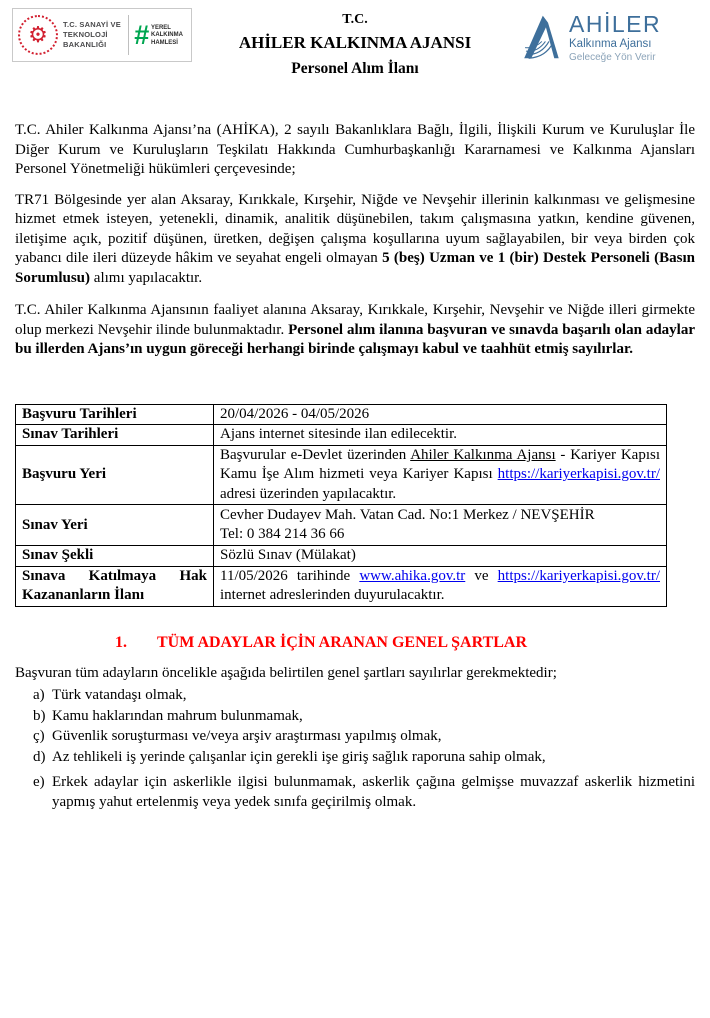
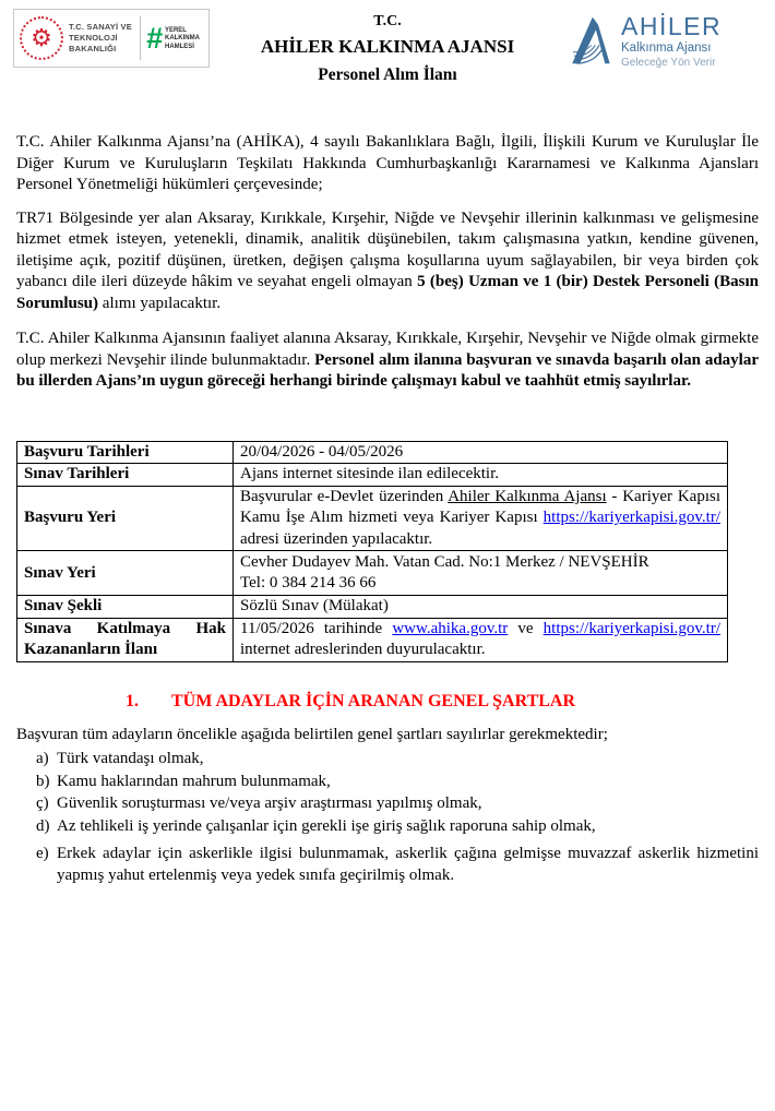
  ⚙
  T.C. SANAYİ VE
  TEKNOLOJİ BAKANLIĞI
  #
  T.C.
  AHİLER KALKINMA AJANSI
  Personel Alım İlanı
  AHİLER
  Kalkınma Ajansı
  Geleceğe Yön Verir
- T.C. Ahiler Kalkınma Ajansı’na (AHİKA), 2 sayılı Bakanlıklara Bağlı, İlgili, İlişkili Kurum ve Kuruluşlar İle Diğer Kurum ve Kuruluşların Teşkilatı Hakkında Cumhurbaşkanlığı Kararnamesi ve Kalkınma Ajansları Personel Yönetmeliği hükümleri çerçevesinde;
+ T.C. Ahiler Kalkınma Ajansı’na (AHİKA), 4 sayılı Bakanlıklara Bağlı, İlgili, İlişkili Kurum ve Kuruluşlar İle Diğer Kurum ve Kuruluşların Teşkilatı Hakkında Cumhurbaşkanlığı Kararnamesi ve Kalkınma Ajansları Personel Yönetmeliği hükümleri çerçevesinde;
  TR71 Bölgesinde yer alan Aksaray, Kırıkkale, Kırşehir, Niğde ve Nevşehir illerinin kalkınması ve gelişmesine hizmet etmek isteyen, yetenekli, dinamik, analitik düşünebilen, takım çalışmasına yatkın, kendine güvenen, iletişime açık, pozitif düşünen, üretken, değişen çalışma koşullarına uyum sağlayabilen, bir veya birden çok yabancı dile ileri düzeyde hâkim ve seyahat engeli olmayan 5 (beş) Uzman ve 1 (bir) Destek Personeli (Basın Sorumlusu) alımı yapılacaktır.
- T.C. Ahiler Kalkınma Ajansının faaliyet alanına Aksaray, Kırıkkale, Kırşehir, Nevşehir ve Niğde illeri girmekte olup merkezi Nevşehir ilinde bulunmaktadır. Personel alım ilanına başvuran ve sınavda başarılı olan adaylar bu illerden Ajans’ın uygun göreceği herhangi birinde çalışmayı kabul ve taahhüt etmiş sayılırlar.
+ T.C. Ahiler Kalkınma Ajansının faaliyet alanına Aksaray, Kırıkkale, Kırşehir, Nevşehir ve Niğde olmak girmekte olup merkezi Nevşehir ilinde bulunmaktadır. Personel alım ilanına başvuran ve sınavda başarılı olan adaylar bu illerden Ajans’ın uygun göreceği herhangi birinde çalışmayı kabul ve taahhüt etmiş sayılırlar.
  Başvuru Tarihleri	20/04/2026 - 04/05/2026
  Sınav Tarihleri	Ajans internet sitesinde ilan edilecektir.
  Başvuru Yeri	Başvurular e-Devlet üzerinden Ahiler Kalkınma Ajansı - Kariyer Kapısı Kamu İşe Alım hizmeti veya Kariyer Kapısı https://kariyerkapisi.gov.tr/ adresi üzerinden yapılacaktır.
  Sınav Yeri	Cevher Dudayev Mah. Vatan Cad. No:1 Merkez / NEVŞEHİRTel: 0 384 214 36 66
  Sınav Şekli	Sözlü Sınav (Mülakat)
  Sınava Katılmaya Hak Kazananların İlanı	11/05/2026 tarihinde www.ahika.gov.tr ve https://kariyerkapisi.gov.tr/ internet adreslerinden duyurulacaktır.
  1.
  TÜM ADAYLAR İÇİN ARANAN GENEL ŞARTLAR
  Başvuran tüm adayların öncelikle aşağıda belirtilen genel şartları sayılırlar gerekmektedir;
  a)
  Türk vatandaşı olmak,
  b)
  Kamu haklarından mahrum bulunmamak,
  ç)
  Güvenlik soruşturması ve/veya arşiv araştırması yapılmış olmak,
  d)
  Az tehlikeli iş yerinde çalışanlar için gerekli işe giriş sağlık raporuna sahip olmak,
  e)
  Erkek adaylar için askerlikle ilgisi bulunmamak, askerlik çağına gelmişse muvazzaf askerlik hizmetini yapmış yahut ertelenmiş veya yedek sınıfa geçirilmiş olmak.
